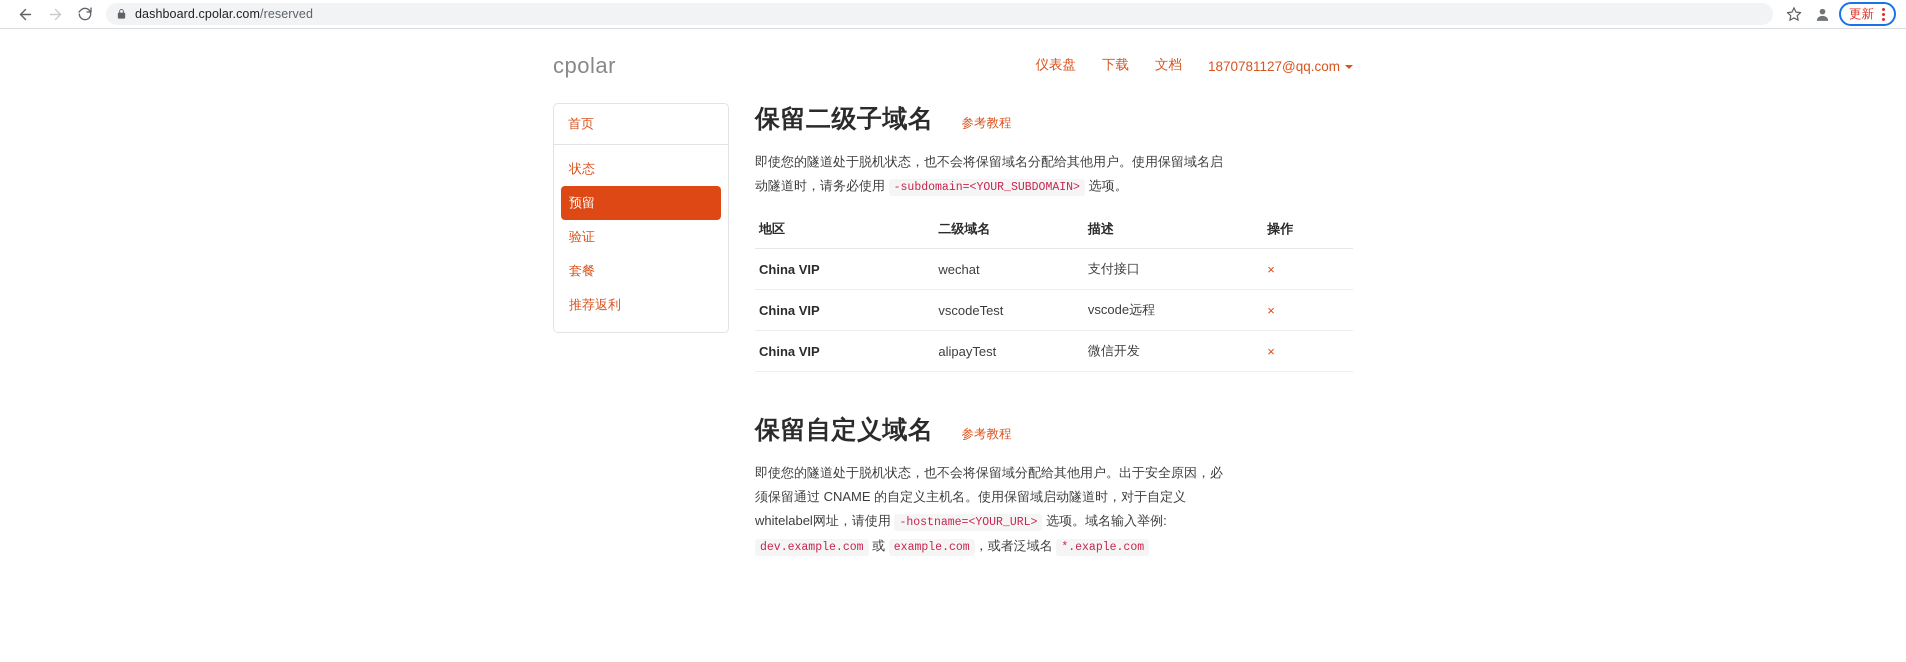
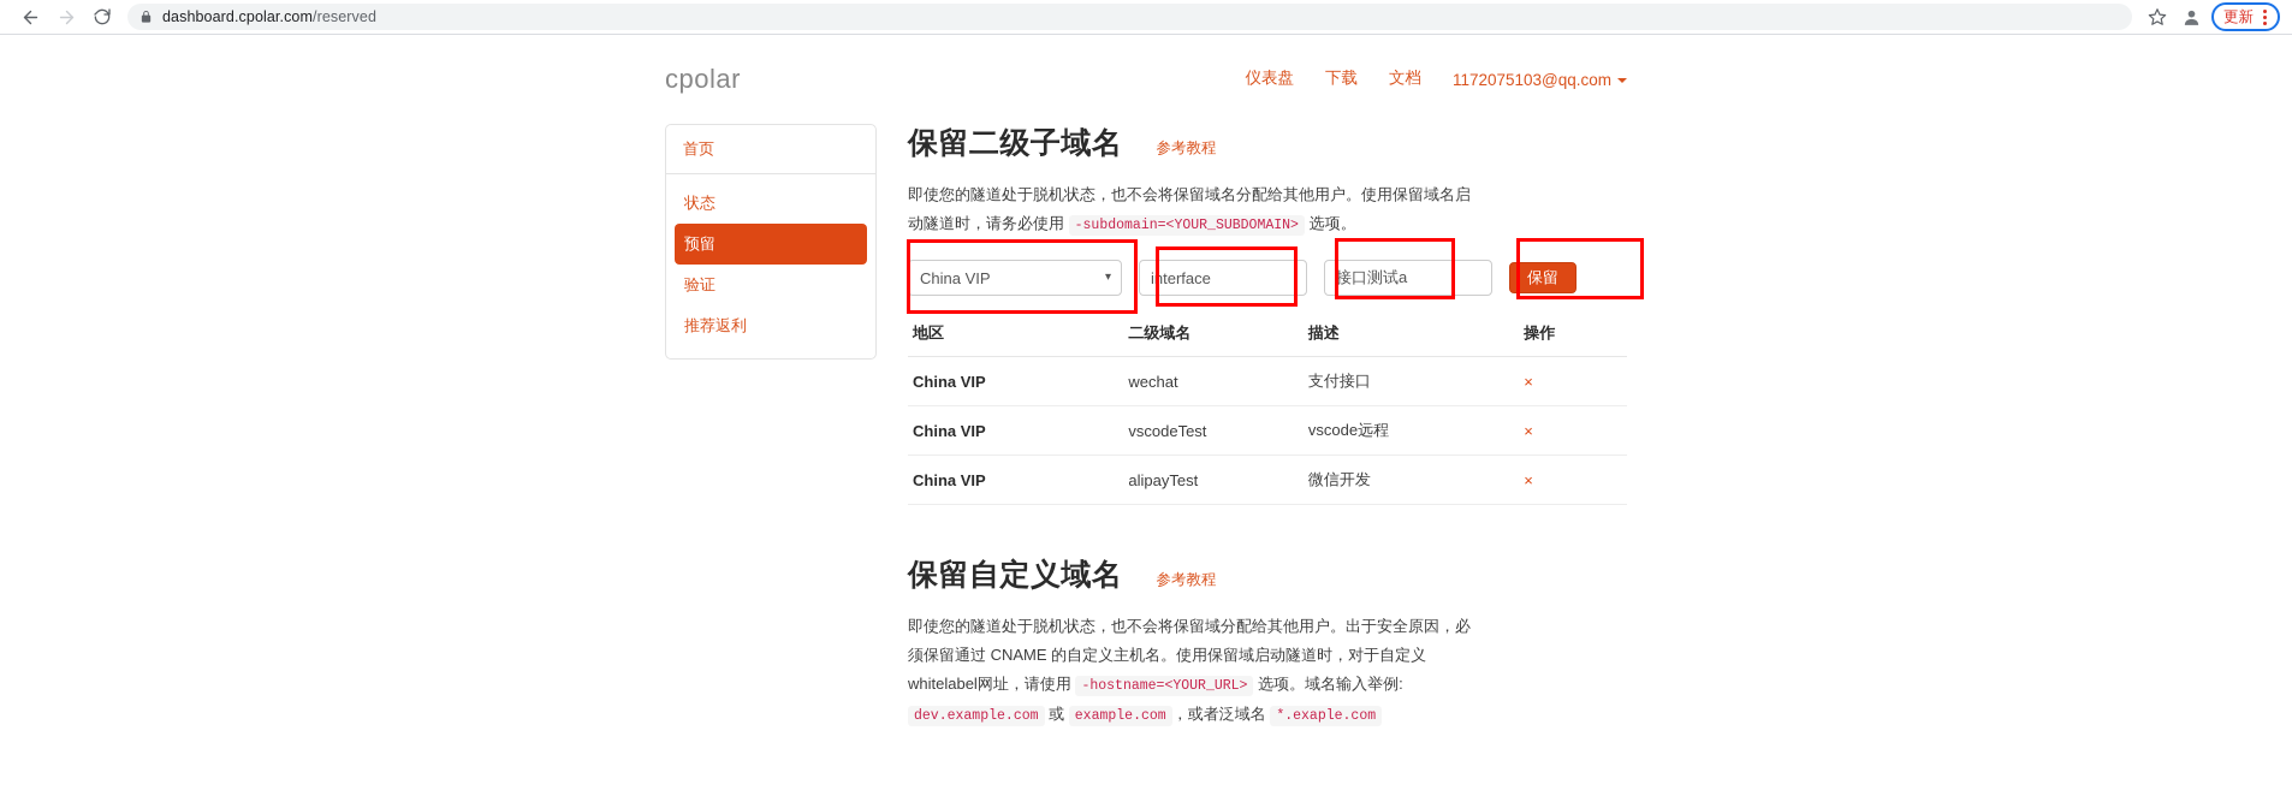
  dashboard.cpolar.com/reserved
  更新
  cpolar
  仪表盘
  下载
  文档
- 1870781127@qq.com
+ 1172075103@qq.com
  首页
  状态
  预留
  验证
- 套餐
  推荐返利
  保留二级子域名
  参考教程
  即使您的隧道处于脱机状态，也不会将保留域名分配给其他用户。使用保留域名启动隧道时，请务必使用 -subdomain=<YOUR_SUBDOMAIN> 选项。
+ China VIP
+ ▾
+ interface
+ 接口测试a
+ 保留
  地区	二级域名	描述	操作
  China VIP	wechat	支付接口	×
  China VIP	vscodeTest	vscode远程	×
  China VIP	alipayTest	微信开发	×
  保留自定义域名
  参考教程
  即使您的隧道处于脱机状态，也不会将保留域分配给其他用户。出于安全原因，必须保留通过 CNAME 的自定义主机名。使用保留域启动隧道时，对于自定义whitelabel网址，请使用 -hostname=<YOUR_URL> 选项。域名输入举例: dev.example.com 或 example.com ，或者泛域名 *.exaple.com
